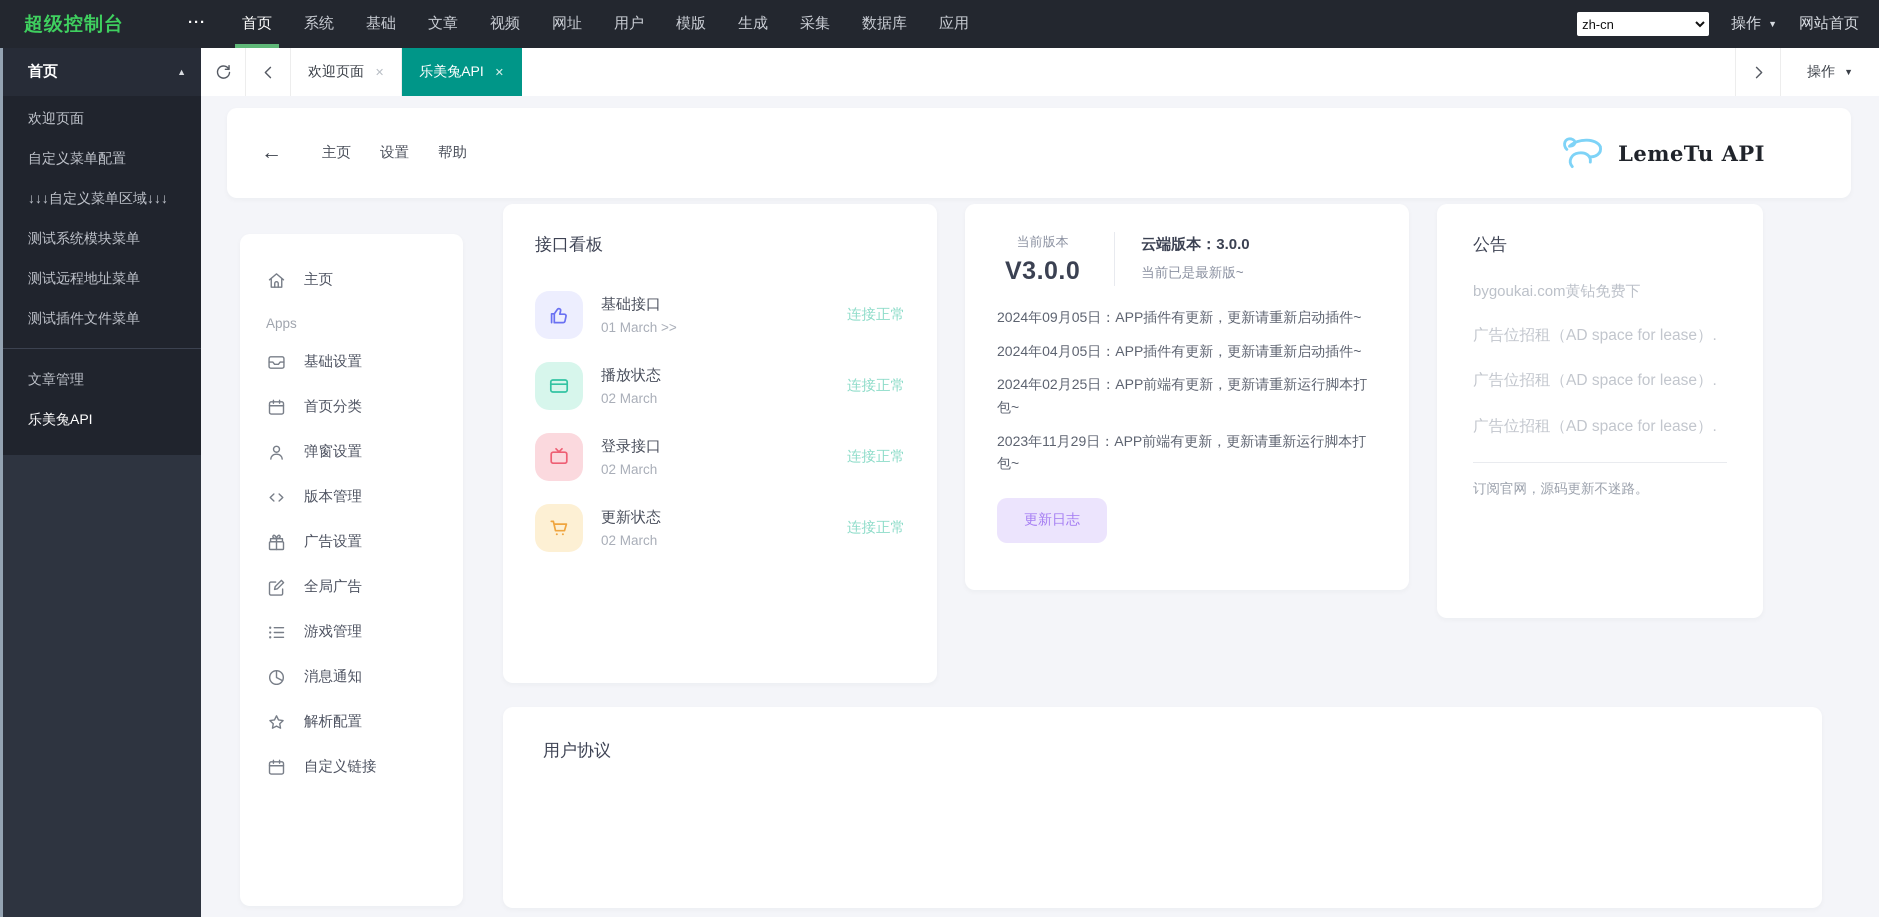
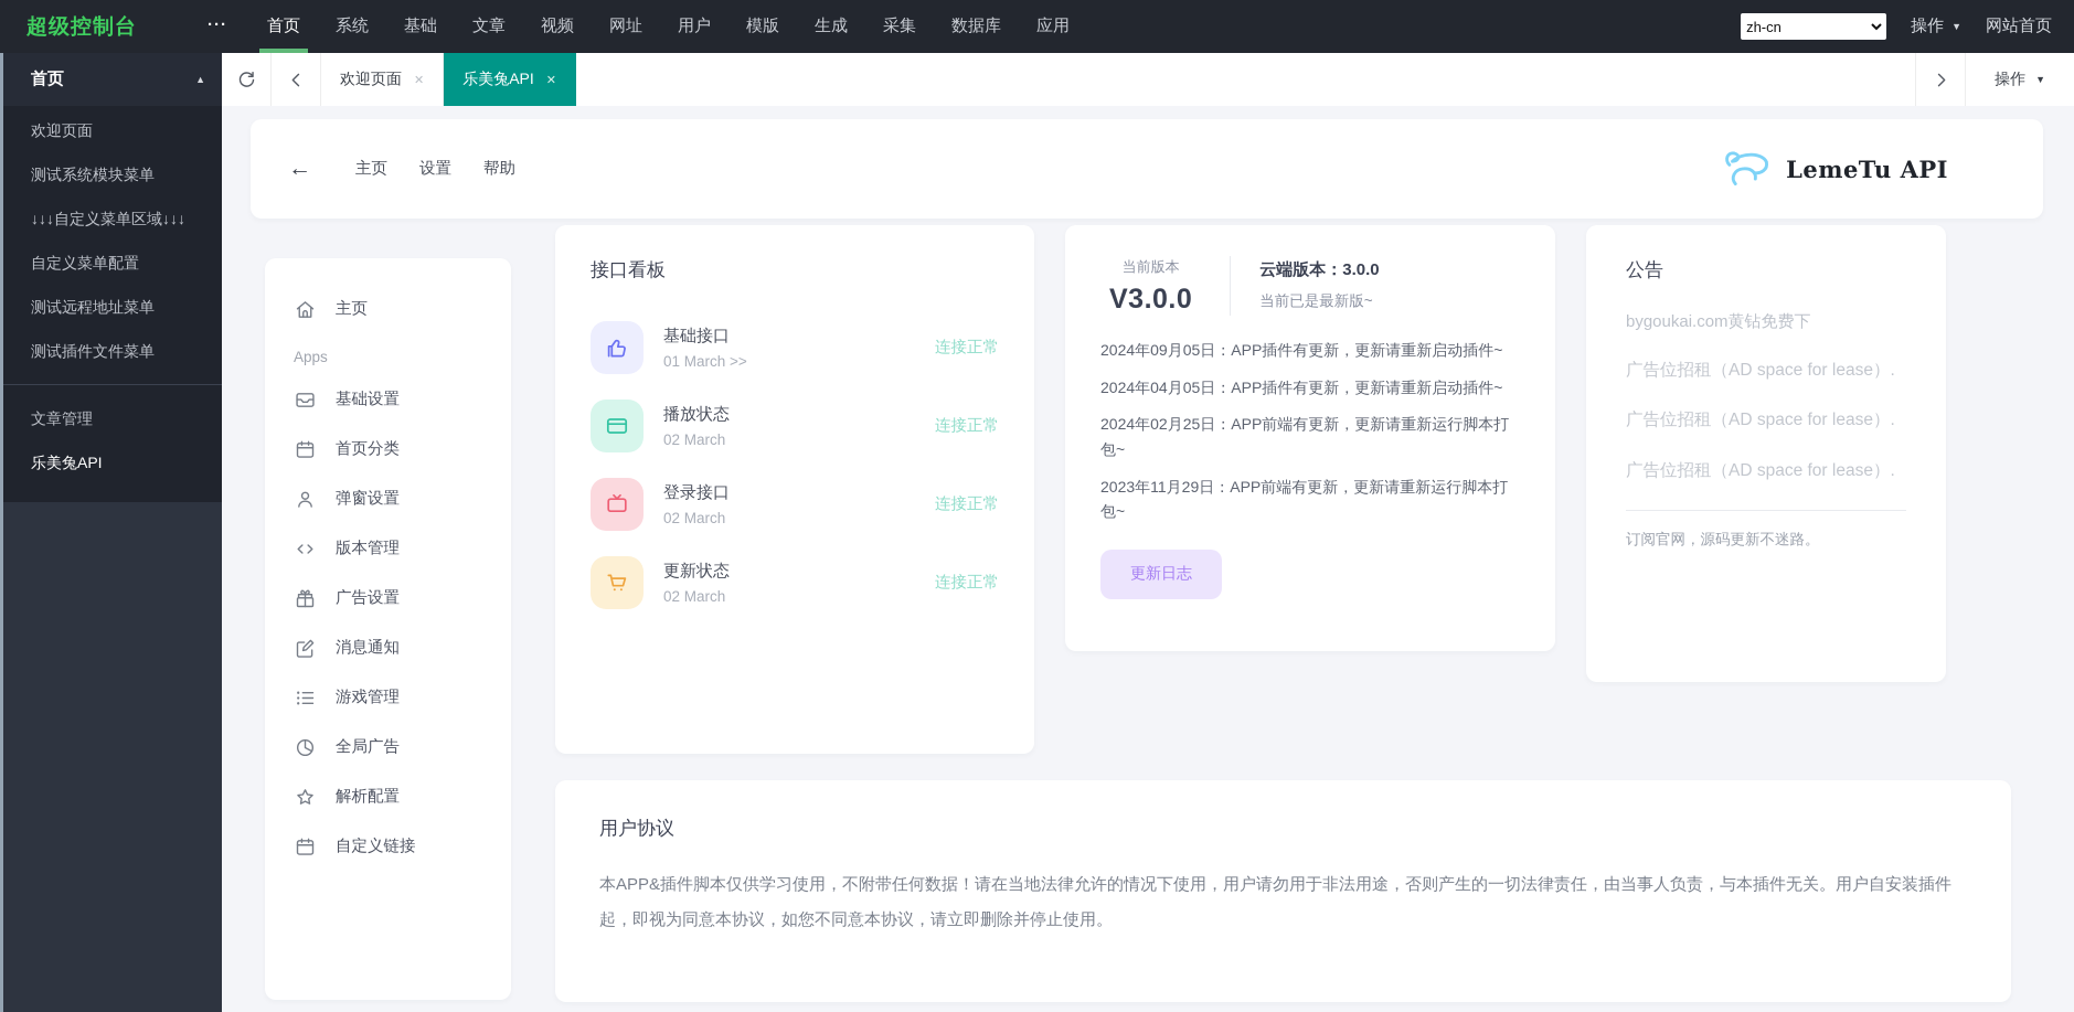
  超级控制台
  ···
  首页
  系统
  基础
  文章
  视频
  网址
  用户
  模版
  生成
  采集
  数据库
  应用
  zh-cn
  操作
  ▼
  网站首页
  首页
  ▲
  欢迎页面
- 自定义菜单配置
+ 测试系统模块菜单
  ↓↓↓自定义菜单区域↓↓↓
- 测试系统模块菜单
+ 自定义菜单配置
  测试远程地址菜单
  测试插件文件菜单
  文章管理
  乐美兔API
  欢迎页面
  ✕
  乐美兔API
  ✕
  操作
  ▼
  ←
  主页
  设置
  帮助
  LemeTu API
  主页
  Apps
  基础设置
  首页分类
  弹窗设置
  版本管理
  广告设置
- 全局广告
+ 消息通知
  游戏管理
- 消息通知
+ 全局广告
  解析配置
  自定义链接
  接口看板
  基础接口
  01 March >>
  连接正常
  播放状态
  02 March
  连接正常
  登录接口
  02 March
  连接正常
  更新状态
  02 March
  连接正常
  当前版本
  V3.0.0
  云端版本：3.0.0
  当前已是最新版~
  2024年09月05日：APP插件有更新，更新请重新启动插件~
  2024年04月05日：APP插件有更新，更新请重新启动插件~
  2024年02月25日：APP前端有更新，更新请重新运行脚本打包~
  2023年11月29日：APP前端有更新，更新请重新运行脚本打包~
  更新日志
  公告
  bygoukai.com黄钻免费下
  广告位招租（AD space for lease）.
  广告位招租（AD space for lease）.
  广告位招租（AD space for lease）.
  订阅官网，源码更新不迷路。
  用户协议
+ 本APP&插件脚本仅供学习使用，不附带任何数据！请在当地法律允许的情况下使用，用户请勿用于非法用途，否则产生的一切法律责任，由当事人负责，与本插件无关。用户自安装插件起，即视为同意本协议，如您不同意本协议，请立即删除并停止使用。
